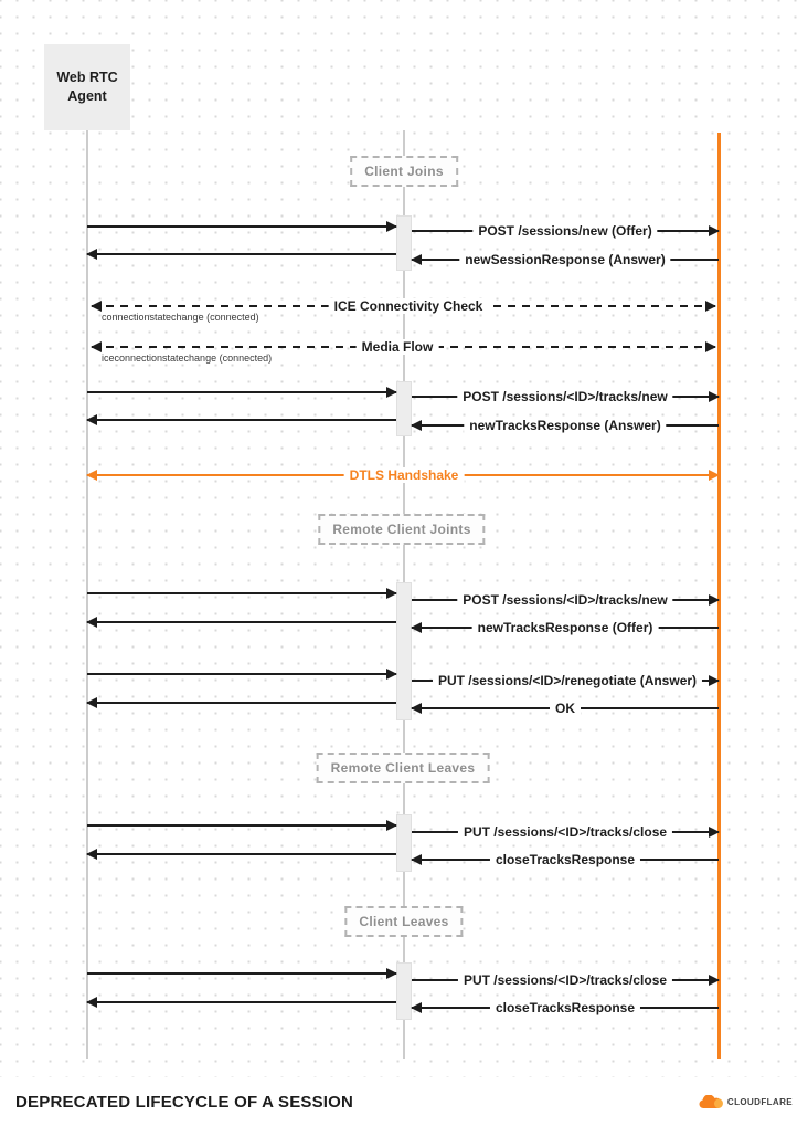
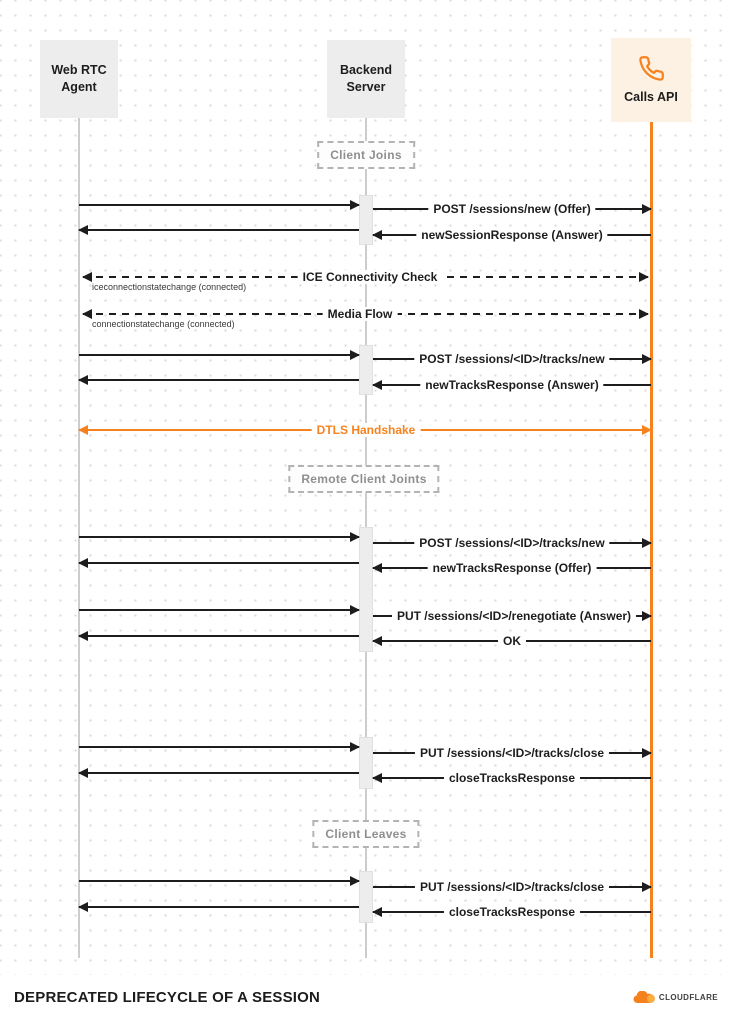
  Web RTC
  Agent
+ Backend
+ Server
+ Calls API
  Client Joins
  Remote Client Joints
- Remote Client Leaves
  Client Leaves
  POST /sessions/new (Offer)
  newSessionResponse (Answer)
  ICE Connectivity Check
- connectionstatechange (connected)
+ iceconnectionstatechange (connected)
  Media Flow
- iceconnectionstatechange (connected)
+ connectionstatechange (connected)
  POST /sessions/<ID>/tracks/new
  newTracksResponse (Answer)
  DTLS Handshake
  POST /sessions/<ID>/tracks/new
  newTracksResponse (Offer)
  PUT /sessions/<ID>/renegotiate (Answer)
  OK
  PUT /sessions/<ID>/tracks/close
  closeTracksResponse
  PUT /sessions/<ID>/tracks/close
  closeTracksResponse
  DEPRECATED LIFECYCLE OF A SESSION
  CLOUDFLARE
